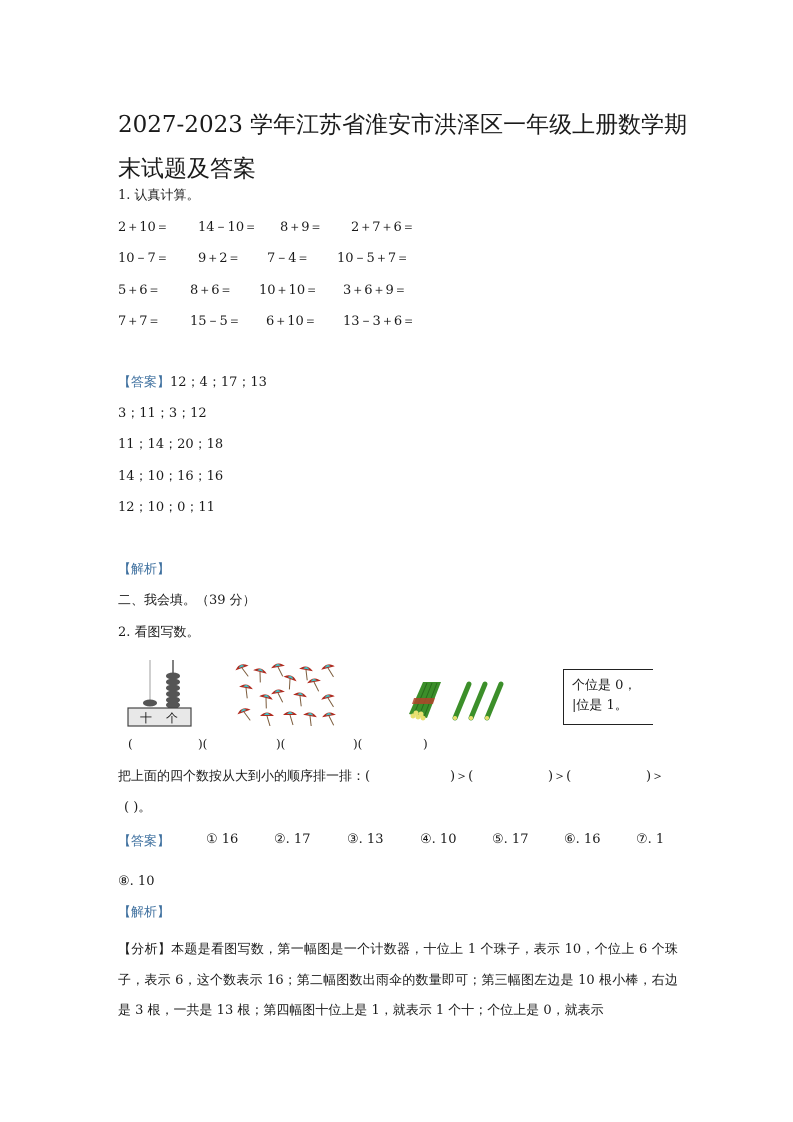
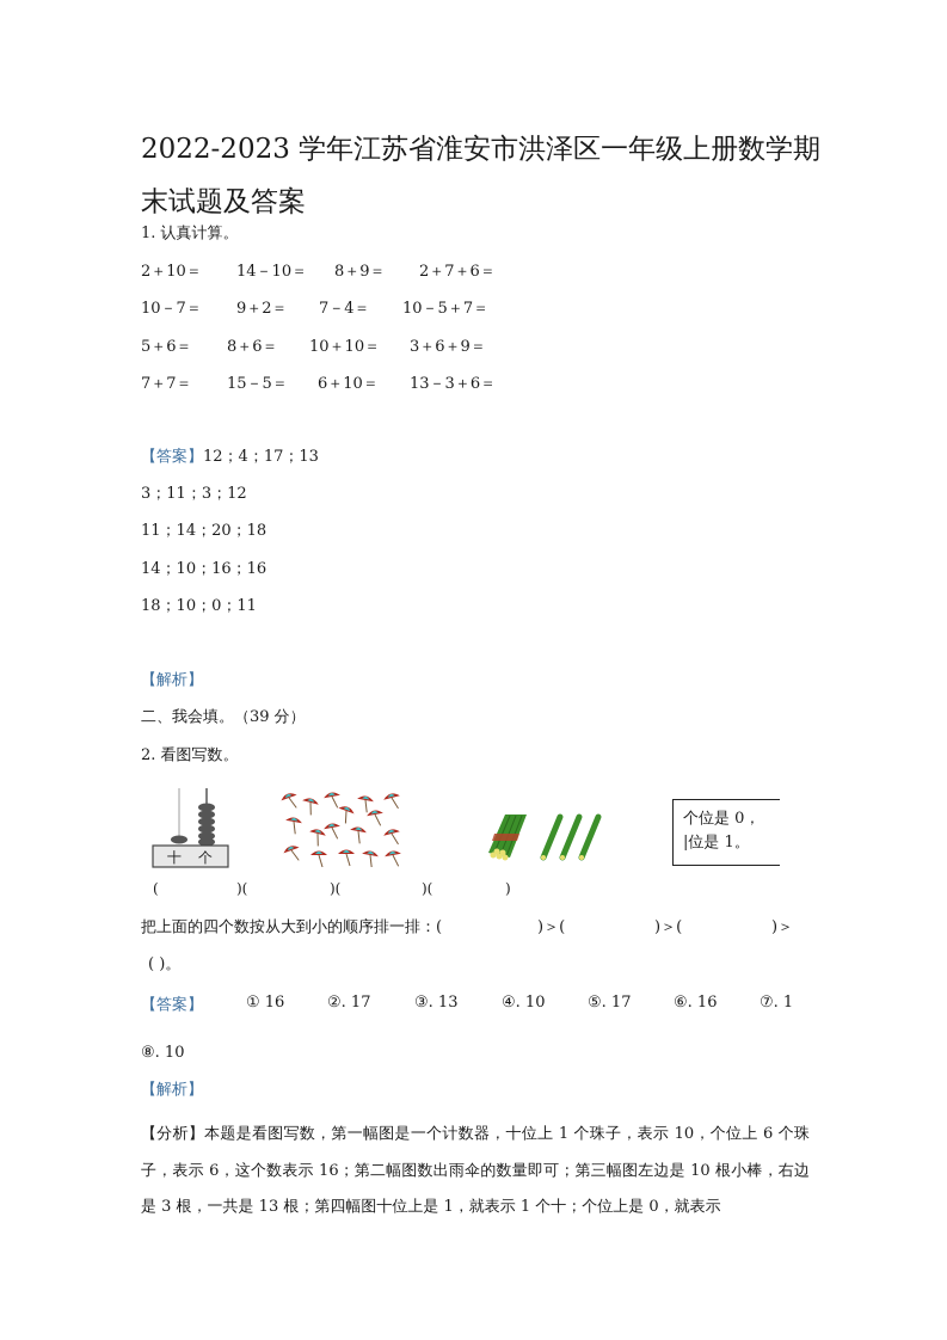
- 2027-2023 学年江苏省淮安市洪泽区一年级上册数学期末试题及答案
+ 2022-2023 学年江苏省淮安市洪泽区一年级上册数学期末试题及答案
  1. 认真计算。
  2＋10＝
  14－10＝
  8＋9＝
  2＋7＋6＝
  10－7＝
  9＋2＝
  7－4＝
  10－5＋7＝
  5＋6＝
  8＋6＝
  10＋10＝
  3＋6＋9＝
  7＋7＝
  15－5＝
  6＋10＝
  13－3＋6＝
  【答案】12；4；17；13
  3；11；3；12
  11；14；20；18
  14；10；16；16
- 12；10；0；11
+ 18；10；0；11
  【解析】
  二、我会填。（39 分）
  2. 看图写数。
  十
  个
  个位是 0，
  |位是 1。
  (
  )(
  )(
  )(
  )
  把上面的四个数按从大到小的顺序排一排：(
  )＞(
  )＞(
  )＞
  ( )。
  【答案】
  ① 16
  ②. 17
  ③. 13
  ④. 10
  ⑤. 17
  ⑥. 16
  ⑦. 1
  ⑧. 10
  【解析】
  【分析】本题是看图写数，第一幅图是一个计数器，十位上 1 个珠子，表示 10，个位上 6 个珠子，表示 6，这个数表示 16；第二幅图数出雨伞的数量即可；第三幅图左边是 10 根小棒，右边是 3 根，一共是 13 根；第四幅图十位上是 1，就表示 1 个十；个位上是 0，就表示
